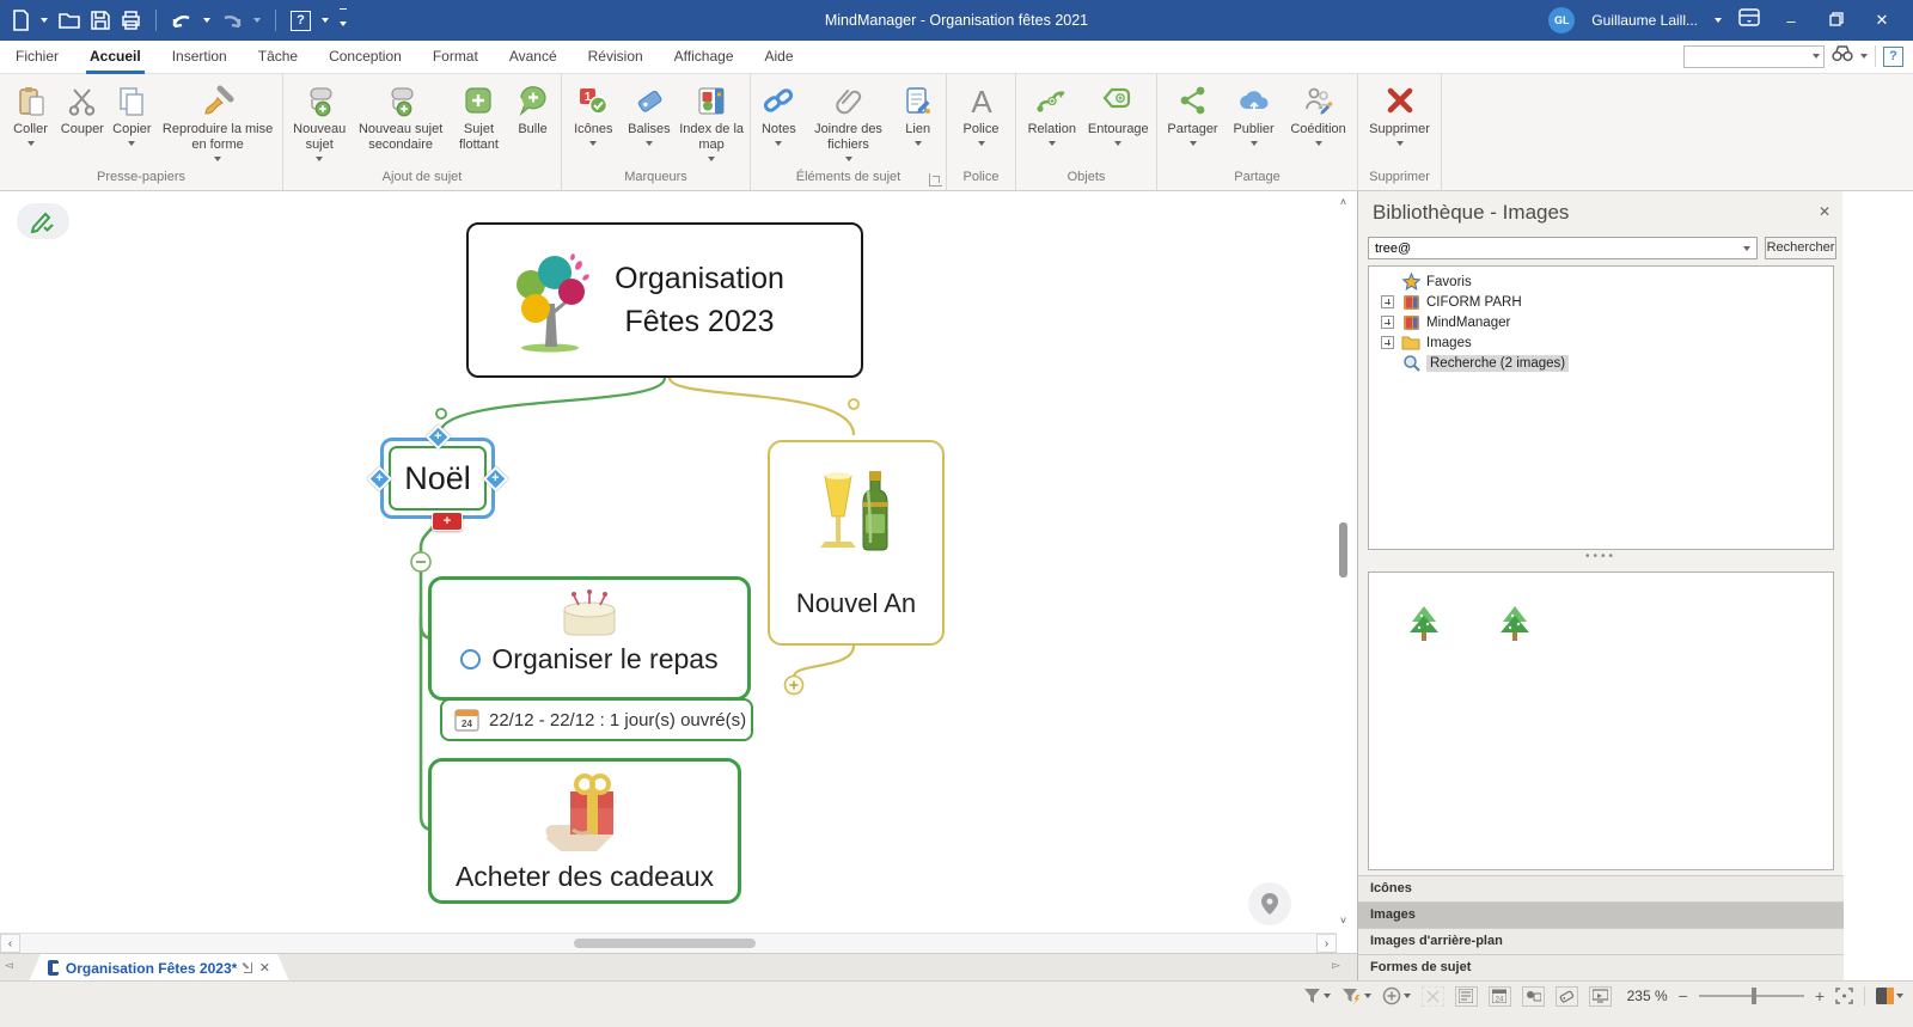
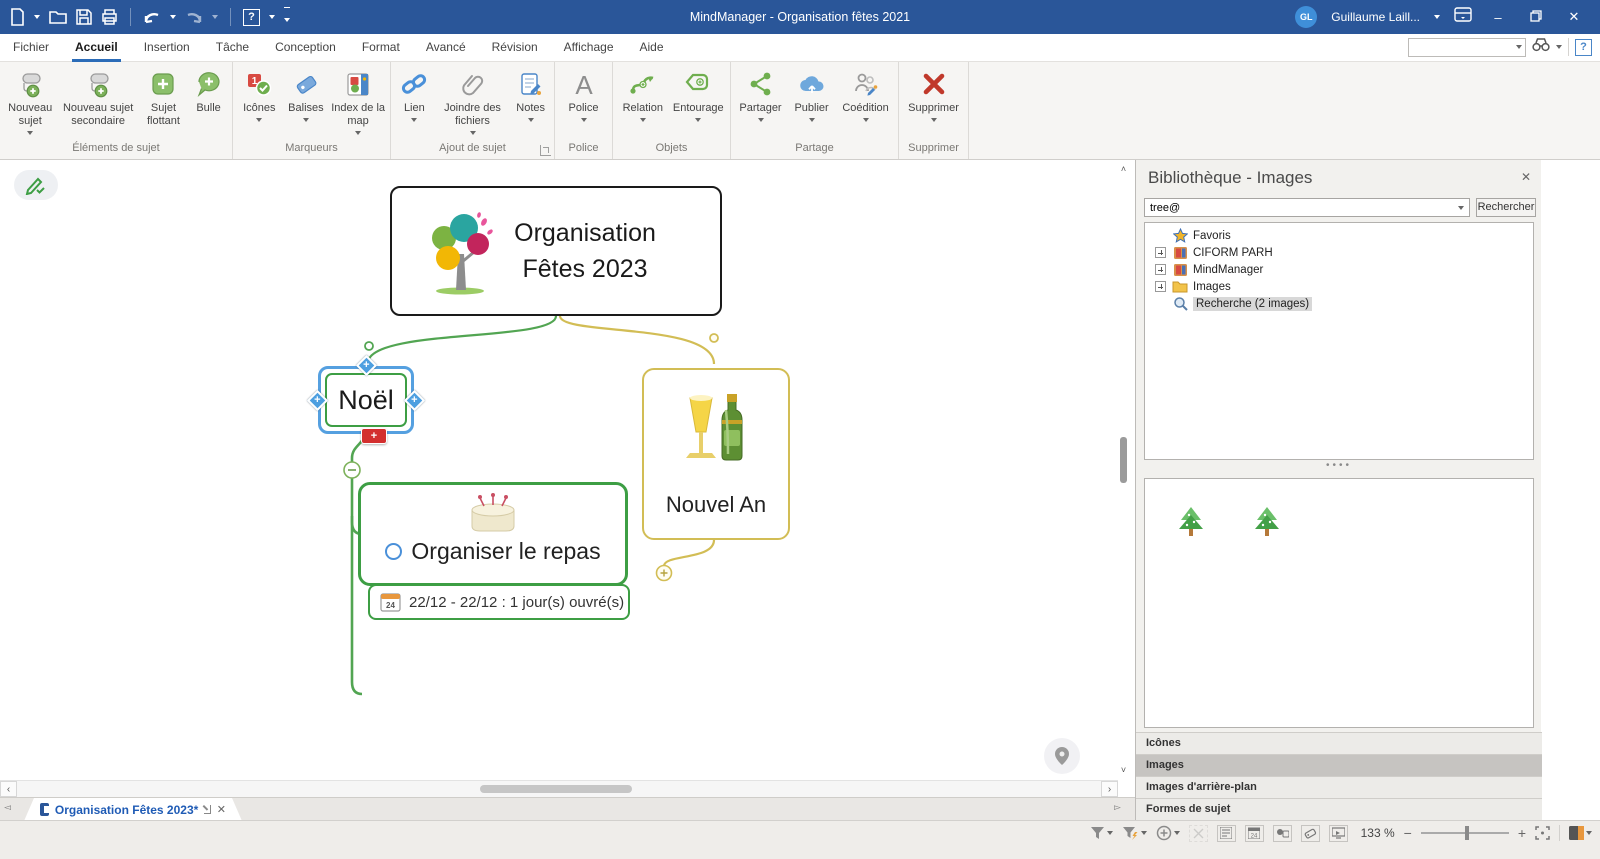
  ?
  MindManager - Organisation fêtes 2021
  GL
  Guillaume Laill...
  –
  ✕
  Fichier
  Accueil
  Insertion
  Tâche
  Conception
  Format
  Avancé
  Révision
  Affichage
  Aide
  ?
- Coller
- Couper
- Copier
- Reproduire la mise en forme
- Presse-papiers
  Nouveau sujet
  Nouveau sujet secondaire
  Sujet flottant
  Bulle
- Ajout de sujet
+ Éléments de sujet
  1
  Icônes
  Balises
  Index de la map
  Marqueurs
- Notes
+ Lien
  Joindre des fichiers
- Lien
+ Notes
- Éléments de sujet
+ Ajout de sujet
  A
  Police
  Police
  Relation
  Entourage
  Objets
  Partager
  Publier
  Coédition
  Partage
  Supprimer
  Supprimer
  Organisation Fêtes 2023
  Noël
  +
  Nouvel An
  Organiser le repas
  24
  22/12 - 22/12 : 1 jour(s) ouvré(s)
- Acheter des cadeaux
  ˄
  ˅
  ‹
  ›
  ◅
  Organisation Fêtes 2023*
  ✕
  ▻
  Bibliothèque - Images
  ✕
  tree@
  Rechercher
  Favoris
  CIFORM PARH
  MindManager
  Images
  Recherche (2 images)
  ••••
  Icônes
  Images
  Images d'arrière-plan
  Formes de sujet
- 235 %
+ 133 %
  −
  +
